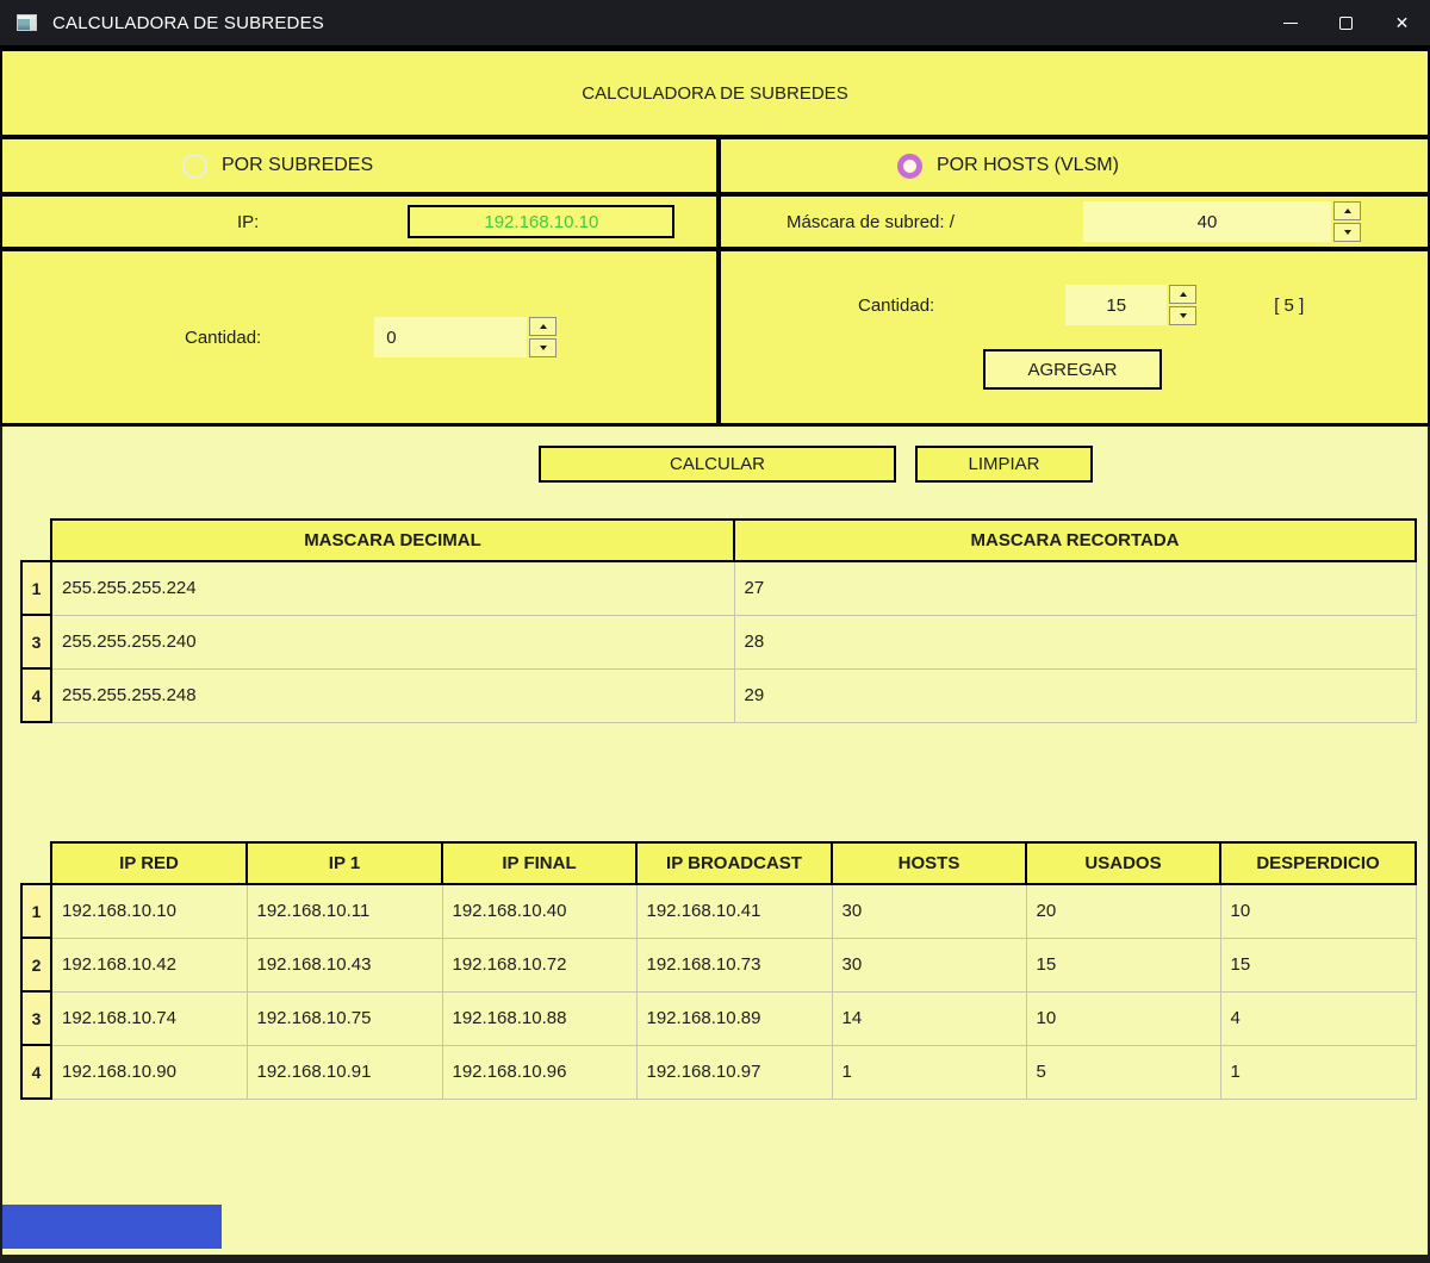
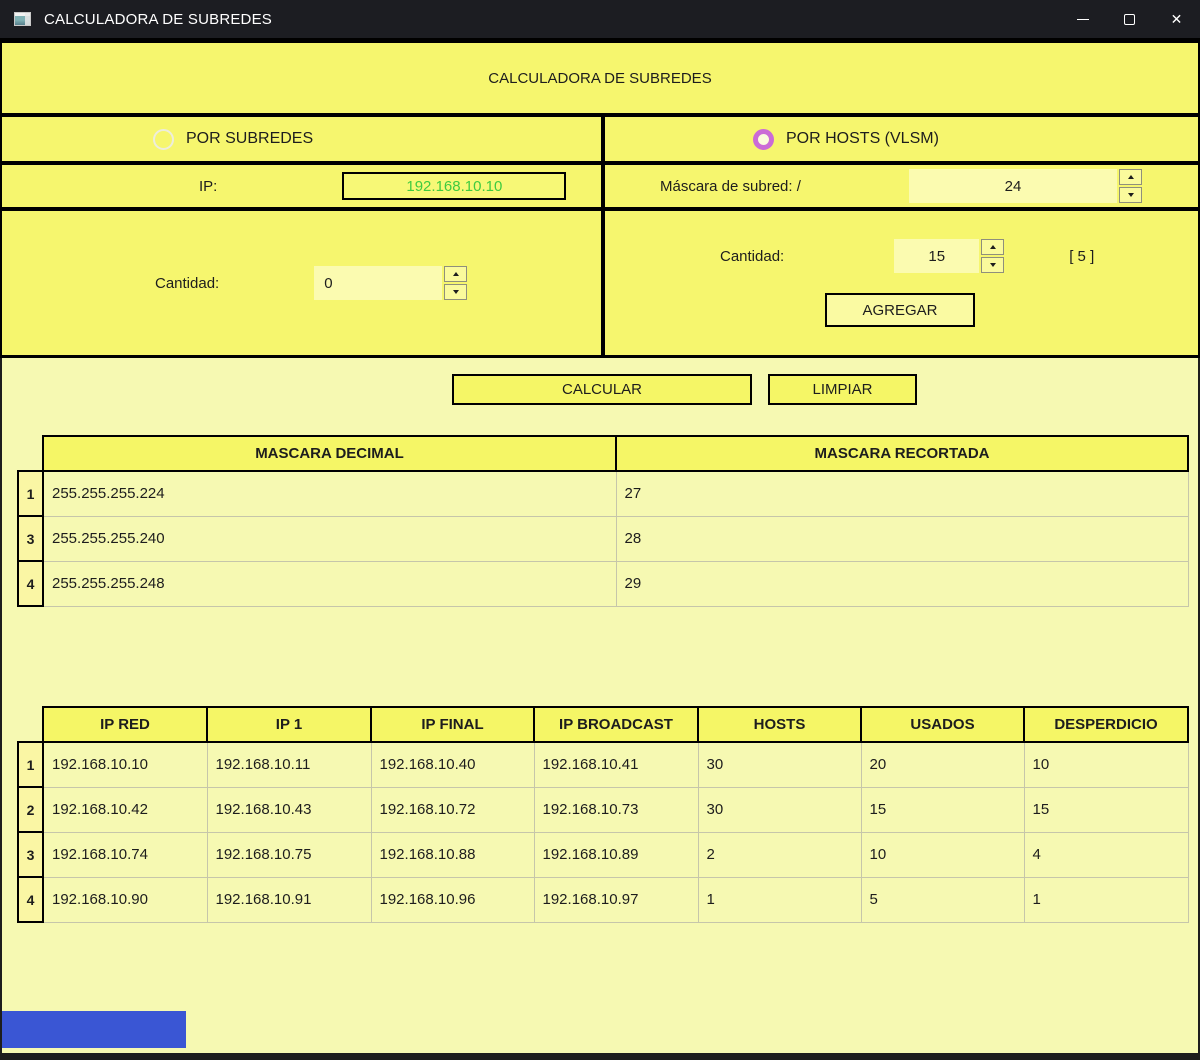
  CALCULADORA DE SUBREDES
  ✕
  CALCULADORA DE SUBREDES
  POR SUBREDES
  POR HOSTS (VLSM)
  IP:
  192.168.10.10
  Máscara de subred: /
- 40
+ 24
  Cantidad:
  0
  Cantidad:
  15
  [ 5 ]
  AGREGAR
  CALCULAR
  LIMPIAR
  	MASCARA DECIMAL	MASCARA RECORTADA
  1	255.255.255.224	27
  3	255.255.255.240	28
  4	255.255.255.248	29
  	IP RED	IP 1	IP FINAL	IP BROADCAST	HOSTS	USADOS	DESPERDICIO
  1	192.168.10.10	192.168.10.11	192.168.10.40	192.168.10.41	30	20	10
  2	192.168.10.42	192.168.10.43	192.168.10.72	192.168.10.73	30	15	15
- 3	192.168.10.74	192.168.10.75	192.168.10.88	192.168.10.89	14	10	4
+ 3	192.168.10.74	192.168.10.75	192.168.10.88	192.168.10.89	2	10	4
  4	192.168.10.90	192.168.10.91	192.168.10.96	192.168.10.97	1	5	1
